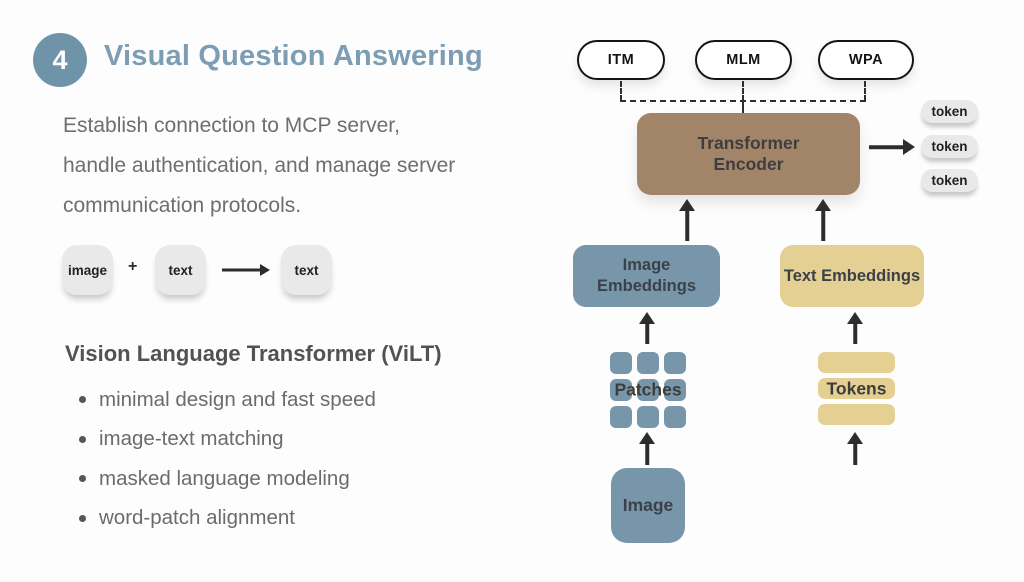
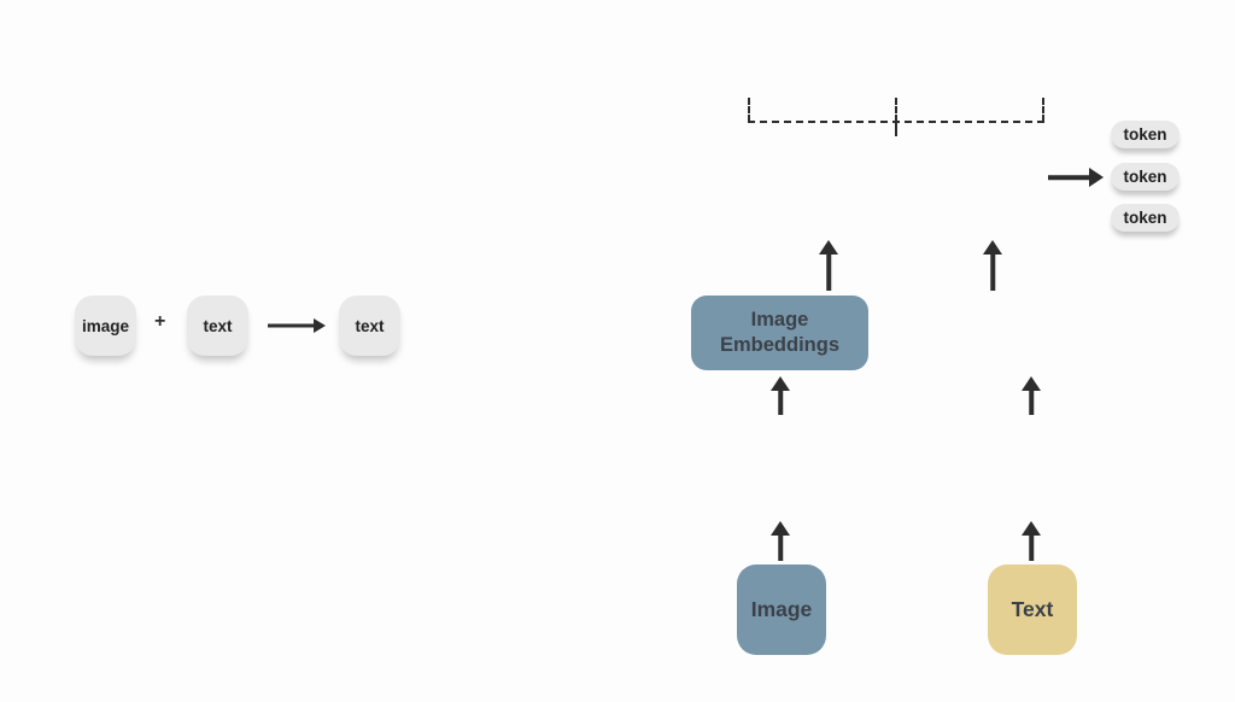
- 4
- Visual Question Answering
- Establish connection to MCP server,
- handle authentication, and manage server
- communication protocols.
  image
  +
  text
  text
- Vision Language Transformer (ViLT)
- minimal design and fast speed
- image-text matching
- masked language modeling
- word-patch alignment
- ITM
- MLM
- WPA
- Transformer
- Encoder
  token
  token
  token
  Image
  Embeddings
- Text Embeddings
- Patches
- Tokens
  Image
+ Text
